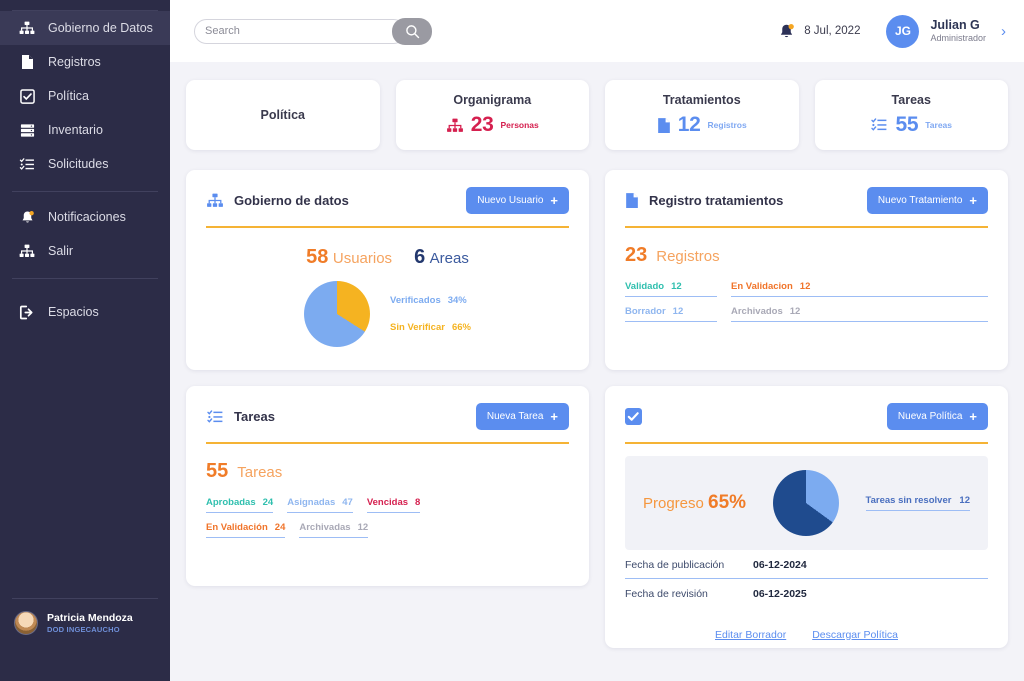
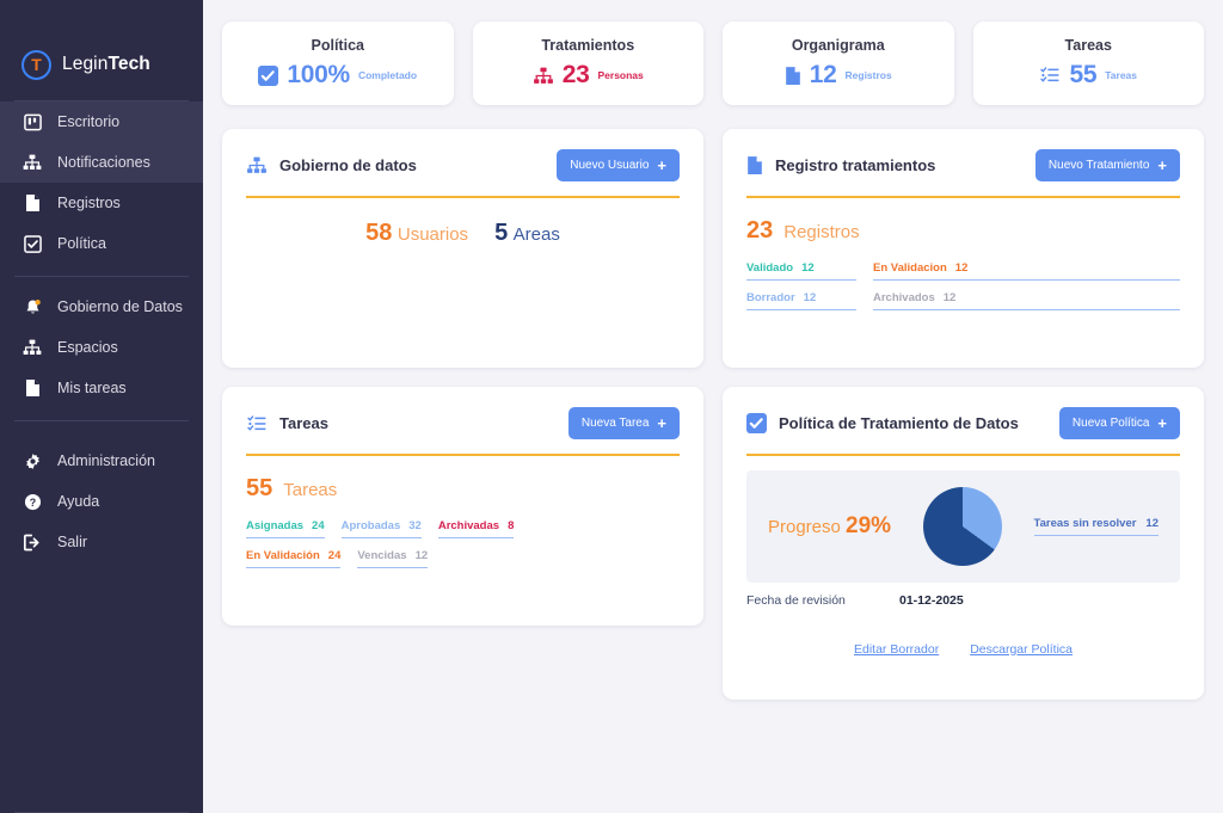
+ T
+ LeginTech
+ Escritorio
- Gobierno de Datos
+ Notificaciones
  Registros
  Política
- Inventario
- Solicitudes
- Notificaciones
+ Gobierno de Datos
- Salir
+ Espacios
+ Mis tareas
+ Administración
+ ?
+ Ayuda
- Espacios
+ Salir
- Patricia Mendoza
- DOD INGECAUCHO
- Search
- 8 Jul, 2022
- JG
- Julian G
- Administrador
- ›
  Política
+ 100%
+ Completado
- Organigrama
+ Tratamientos
  23
  Personas
- Tratamientos
+ Organigrama
  12
  Registros
  Tareas
  55
  Tareas
  Gobierno de datos
  Nuevo Usuario
  +
  58 Usuarios
- 6 Areas
+ 5 Areas
- Verificados
- 34%
- Sin Verificar
- 66%
  Tareas
  Nueva Tarea
  +
  55
  Tareas
- Aprobadas
+ Asignadas
  24
- Asignadas
+ Aprobadas
- 47
+ 32
- Vencidas
+ Archivadas
  8
  En Validación
  24
- Archivadas
+ Vencidas
  12
  Registro tratamientos
  Nuevo Tratamiento
  +
  23
  Registros
  Validado
  12
  En Validacion
  12
  Borrador
  12
  Archivados
  12
+ Política de Tratamiento de Datos
  Nueva Política
  +
- Progreso 65%
+ Progreso 29%
  Tareas sin resolver
  12
- Fecha de publicación
- 06-12-2024
  Fecha de revisión
- 06-12-2025
+ 01-12-2025
  Editar Borrador
  Descargar Política
